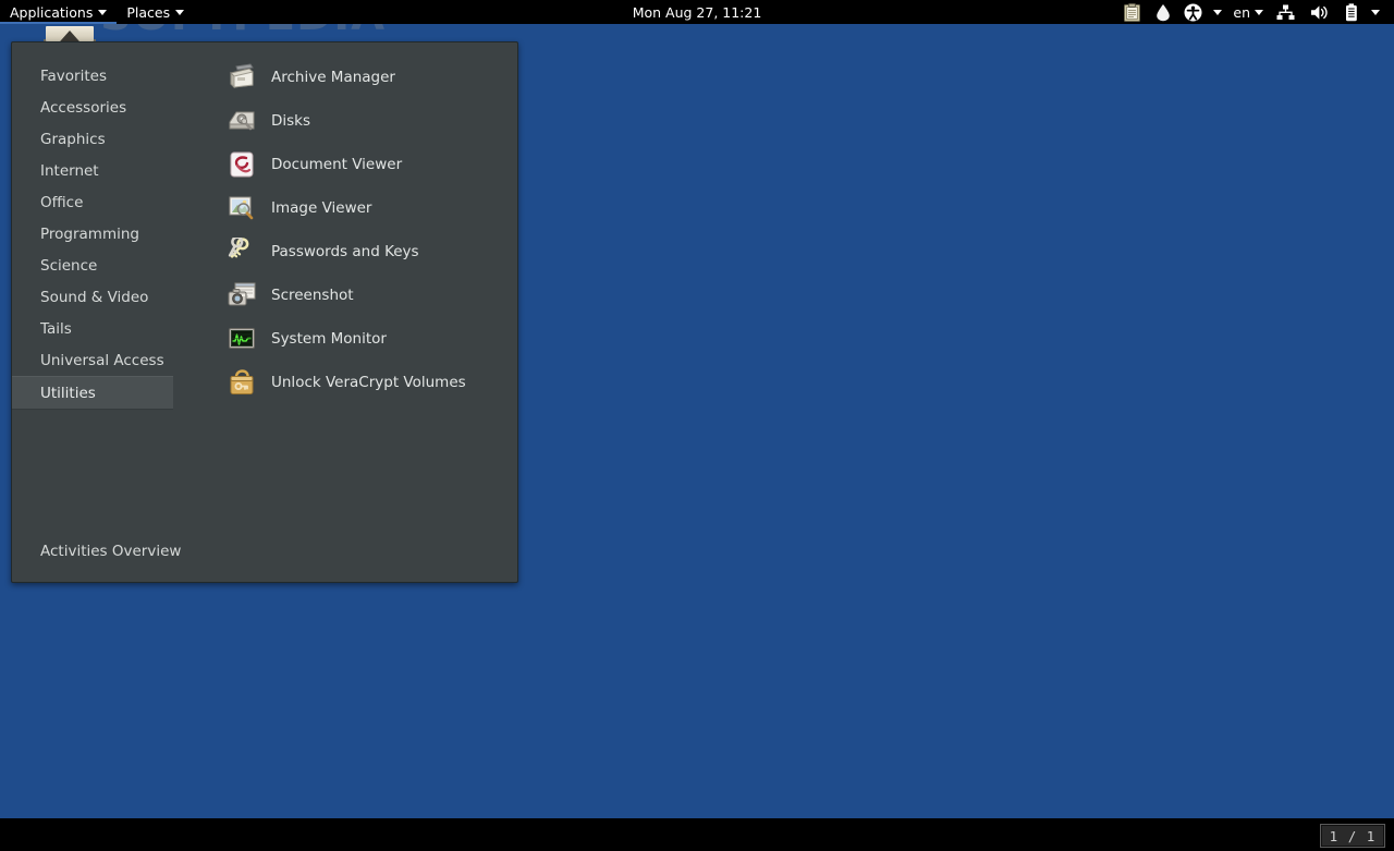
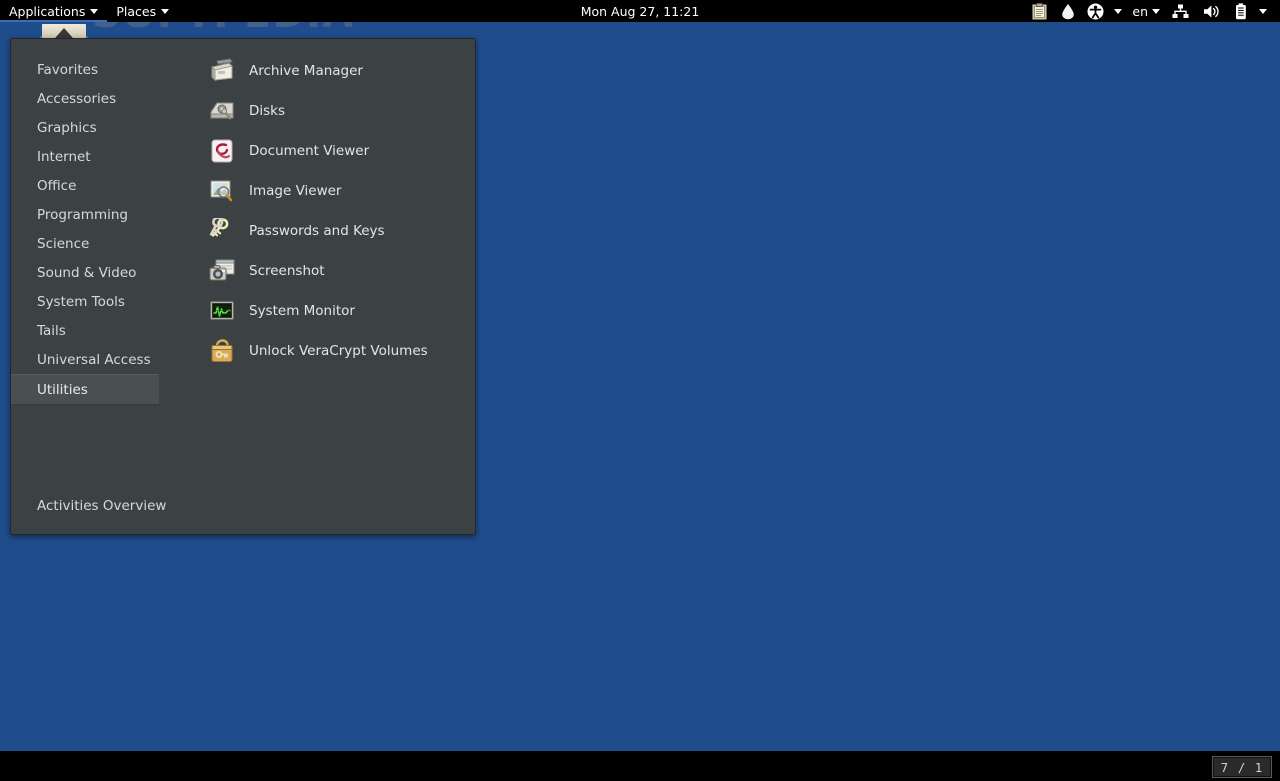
  Applications
  Places
  Mon Aug 27, 11:21
  en
  Favorites
  Accessories
  Graphics
  Internet
  Office
  Programming
  Science
  Sound & Video
+ System Tools
  Tails
  Universal Access
  Utilities
  Archive Manager
  Disks
  Document Viewer
  Image Viewer
  Passwords and Keys
  Screenshot
  System Monitor
  Unlock VeraCrypt Volumes
  Activities Overview
- 1 / 1
+ 7 / 1
